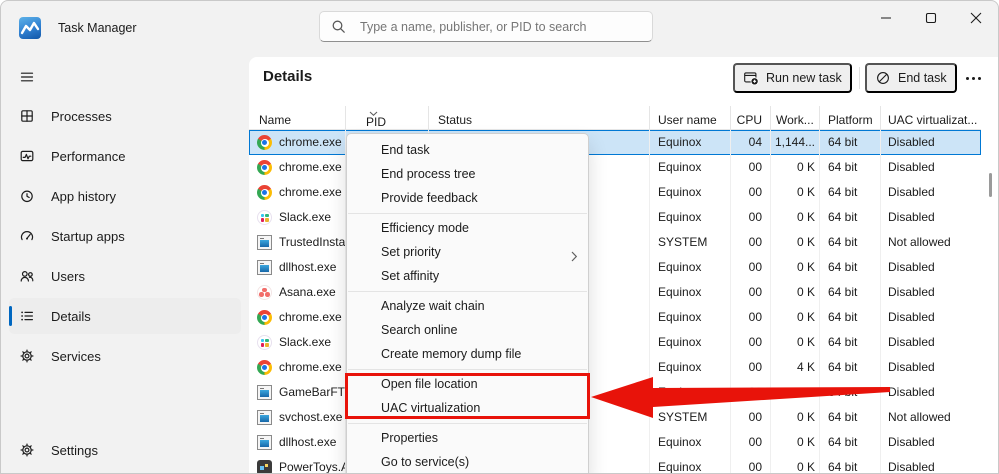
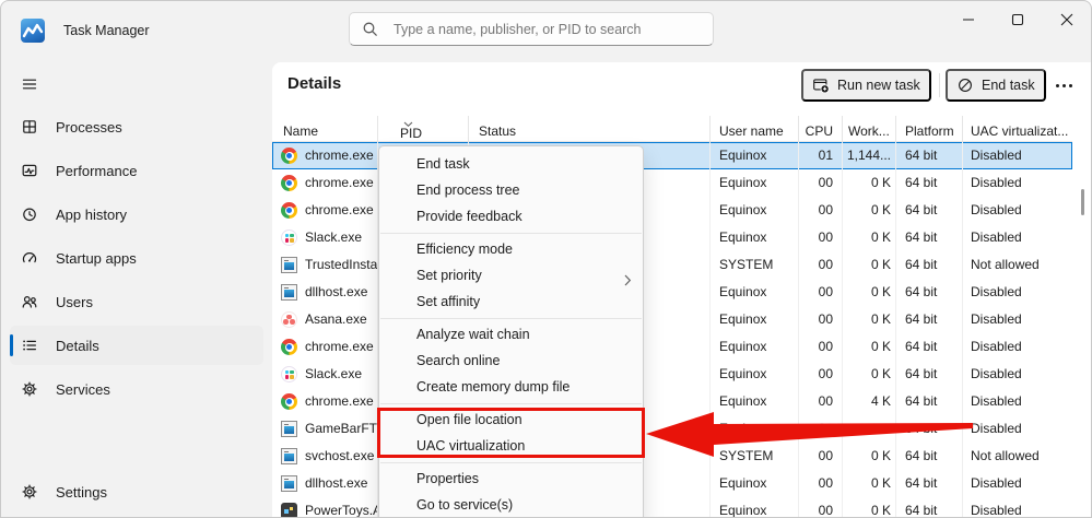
  Task Manager
  Type a name, publisher, or PID to search
  Processes
  Performance
  App history
  Startup apps
  Users
  Details
  Services
  Settings
  Details
  Run new task
  End task
  Name
  PID
  Status
  User name
  CPU
  Work...
  Platform
  UAC virtualizat...
  chrome.exe
  Equinox
- 04
+ 01
  1,144...
  64 bit
  Disabled
  chrome.exe
  Equinox
  00
  0 K
  64 bit
  Disabled
  chrome.exe
  Equinox
  00
  0 K
  64 bit
  Disabled
  Slack.exe
  Equinox
  00
  0 K
  64 bit
  Disabled
  TrustedInsta
  SYSTEM
  00
  0 K
  64 bit
  Not allowed
  dllhost.exe
  Equinox
  00
  0 K
  64 bit
  Disabled
  Asana.exe
  Equinox
  00
  0 K
  64 bit
  Disabled
  chrome.exe
  Equinox
  00
  0 K
  64 bit
  Disabled
  Slack.exe
  Equinox
  00
  0 K
  64 bit
  Disabled
  chrome.exe
  Equinox
  00
  4 K
  64 bit
  Disabled
  GameBarFT
  Disabled
  svchost.exe
  SYSTEM
  00
  0 K
  64 bit
  Not allowed
  dllhost.exe
  Equinox
  00
  0 K
  64 bit
  Disabled
  PowerToys.
  Equinox
  00
  0 K
  64 bit
  Disabled
  End task
  End process tree
  Provide feedback
  Efficiency mode
  Set priority
  Set affinity
  Analyze wait chain
  Search online
  Create memory dump file
  Open file location
  UAC virtualization
  Properties
  Go to service(s)
